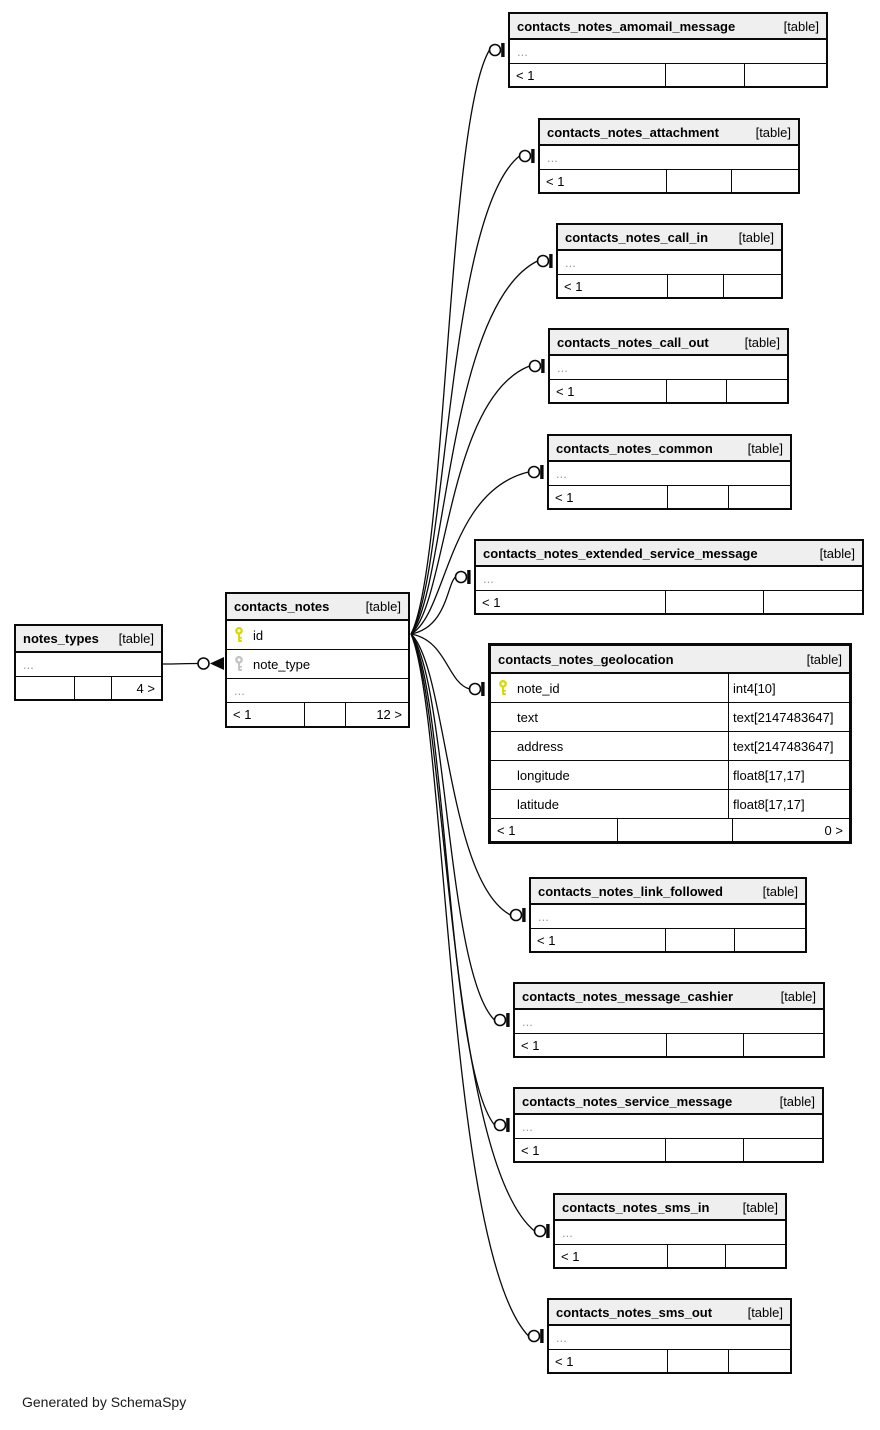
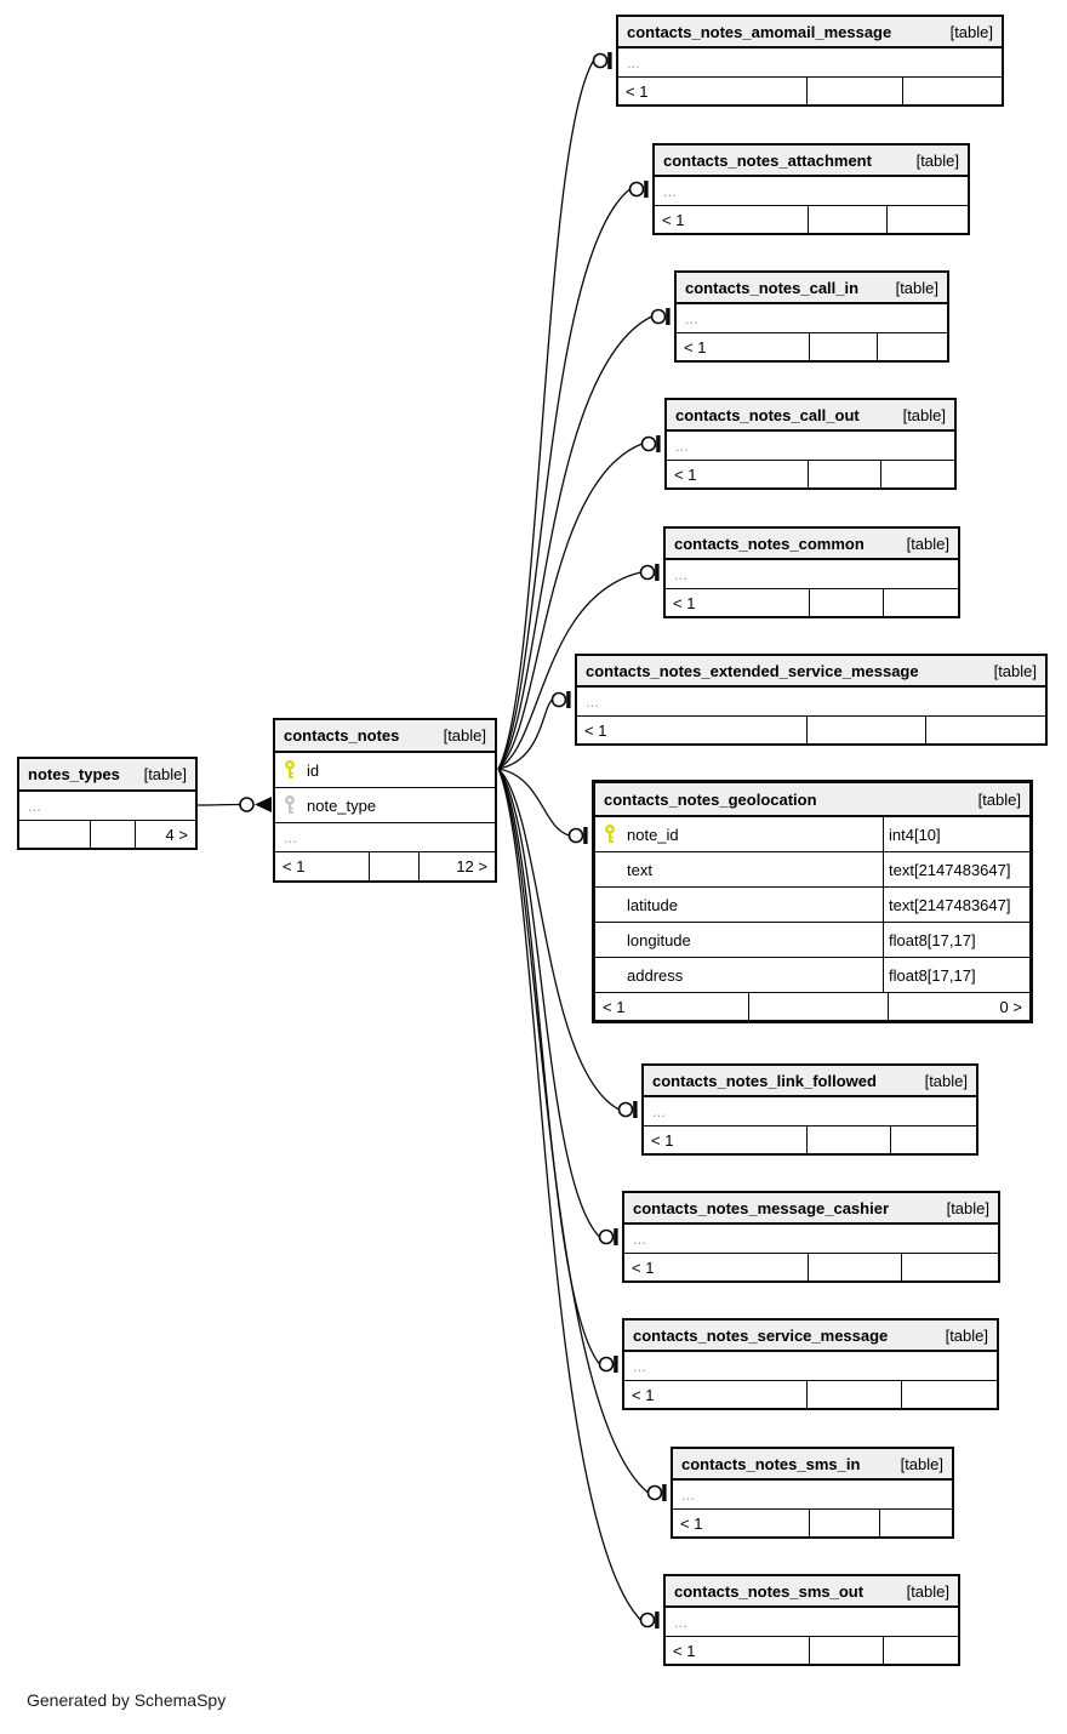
  notes_types
  [table]
  ...
  4 >
  contacts_notes
  [table]
  id
  note_type
  ...
  < 1
  12 >
  contacts_notes_amomail_message
  [table]
  ...
  < 1
  contacts_notes_attachment
  [table]
  ...
  < 1
  contacts_notes_call_in
  [table]
  ...
  < 1
  contacts_notes_call_out
  [table]
  ...
  < 1
  contacts_notes_common
  [table]
  ...
  < 1
  contacts_notes_extended_service_message
  [table]
  ...
  < 1
  contacts_notes_geolocation
  [table]
  note_id
  int4[10]
  text
  text[2147483647]
- address
+ latitude
  text[2147483647]
  longitude
  float8[17,17]
- latitude
+ address
  float8[17,17]
  < 1
  0 >
  contacts_notes_link_followed
  [table]
  ...
  < 1
  contacts_notes_message_cashier
  [table]
  ...
  < 1
  contacts_notes_service_message
  [table]
  ...
  < 1
  contacts_notes_sms_in
  [table]
  ...
  < 1
  contacts_notes_sms_out
  [table]
  ...
  < 1
  Generated by SchemaSpy
